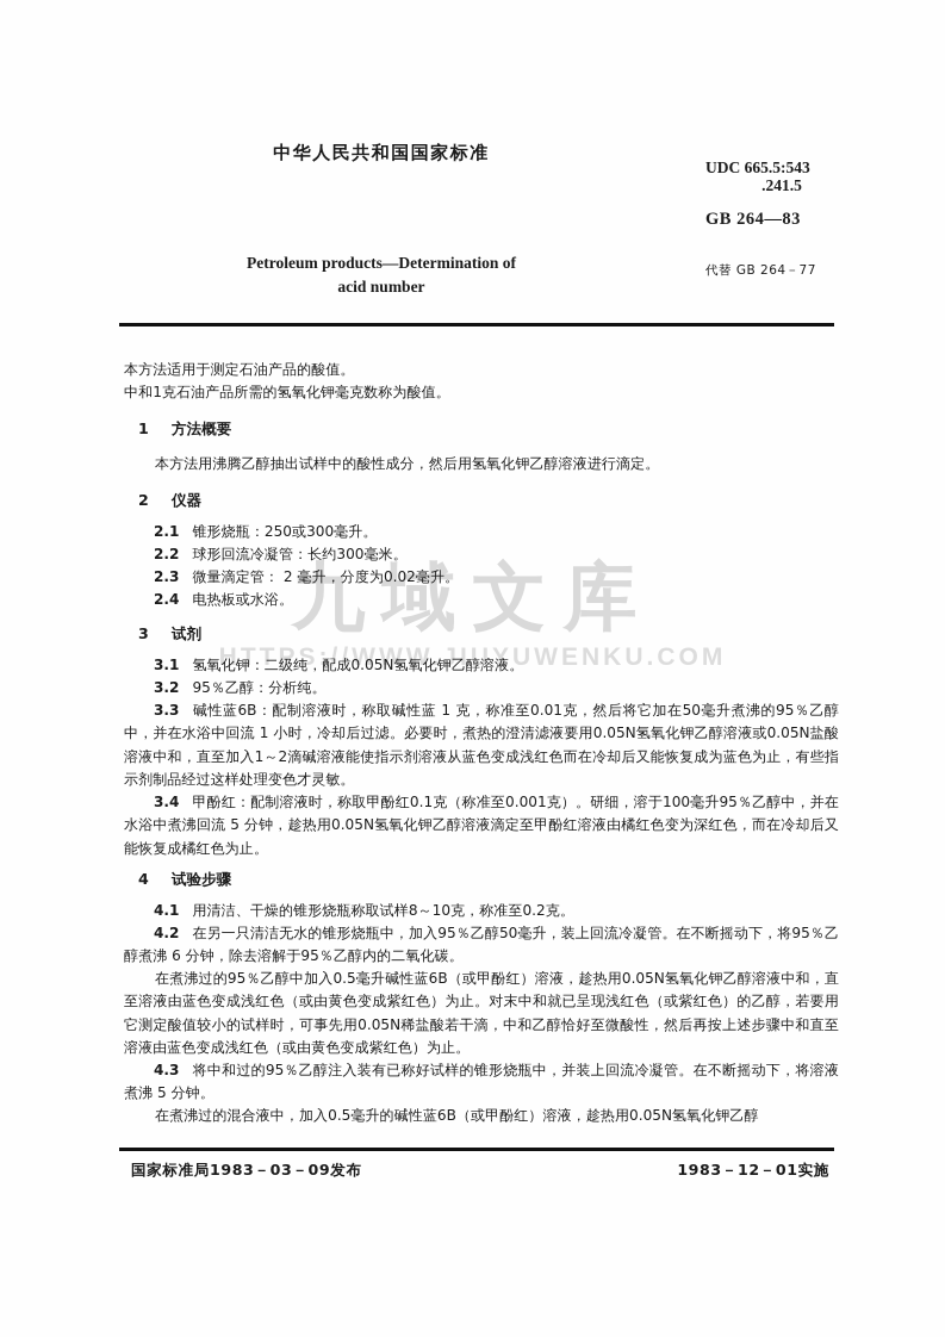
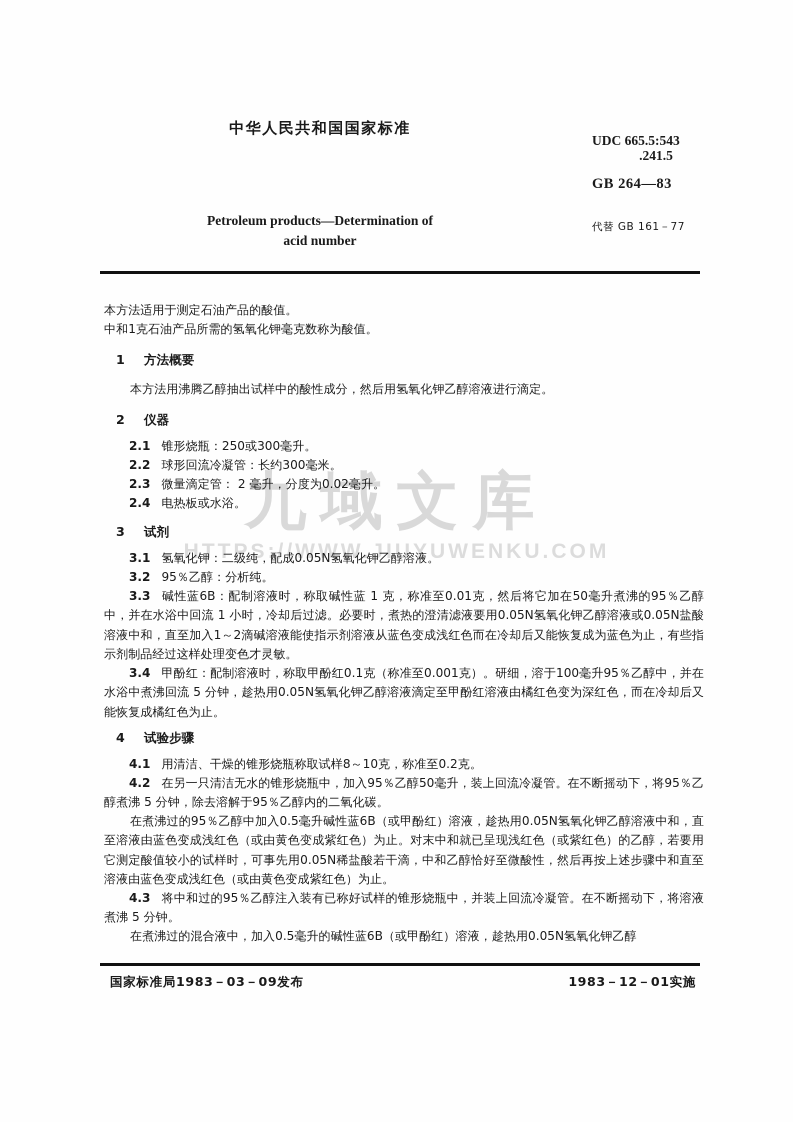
  九域文库
  HTTPS://WWW.JIUYUWENKU.COM
  中华人民共和国国家标准
  Petroleum products—Determination of
  acid number
  UDC 665.5:543
  .241.5
  GB 264—83
- 代替 GB 264－77
+ 代替 GB 161－77
  本方法适用于测定石油产品的酸值。
  中和1克石油产品所需的氢氧化钾毫克数称为酸值。
  1 方法概要
  本方法用沸腾乙醇抽出试样中的酸性成分，然后用氢氧化钾乙醇溶液进行滴定。
  2 仪器
  2.1 锥形烧瓶：250或300毫升。
  2.2 球形回流冷凝管：长约300毫米。
  2.3 微量滴定管： 2 毫升，分度为0.02毫升。
  2.4 电热板或水浴。
  3 试剂
  3.1 氢氧化钾：二级纯，配成0.05N氢氧化钾乙醇溶液。
  3.2 95％乙醇：分析纯。
  3.3 碱性蓝6B：配制溶液时，称取碱性蓝 1 克，称准至0.01克，然后将它加在50毫升煮沸的95％乙醇中，并在水浴中回流 1 小时，冷却后过滤。必要时，煮热的澄清滤液要用0.05N氢氧化钾乙醇溶液或0.05N盐酸溶液中和，直至加入1～2滴碱溶液能使指示剂溶液从蓝色变成浅红色而在冷却后又能恢复成为蓝色为止，有些指示剂制品经过这样处理变色才灵敏。
  3.4 甲酚红：配制溶液时，称取甲酚红0.1克（称准至0.001克）。研细，溶于100毫升95％乙醇中，并在水浴中煮沸回流 5 分钟，趁热用0.05N氢氧化钾乙醇溶液滴定至甲酚红溶液由橘红色变为深红色，而在冷却后又能恢复成橘红色为止。
  4 试验步骤
  4.1 用清洁、干燥的锥形烧瓶称取试样8～10克，称准至0.2克。
- 4.2 在另一只清洁无水的锥形烧瓶中，加入95％乙醇50毫升，装上回流冷凝管。在不断摇动下，将95％乙醇煮沸 6 分钟，除去溶解于95％乙醇内的二氧化碳。
+ 4.2 在另一只清洁无水的锥形烧瓶中，加入95％乙醇50毫升，装上回流冷凝管。在不断摇动下，将95％乙醇煮沸 5 分钟，除去溶解于95％乙醇内的二氧化碳。
  在煮沸过的95％乙醇中加入0.5毫升碱性蓝6B（或甲酚红）溶液，趁热用0.05N氢氧化钾乙醇溶液中和，直至溶液由蓝色变成浅红色（或由黄色变成紫红色）为止。对末中和就已呈现浅红色（或紫红色）的乙醇，若要用它测定酸值较小的试样时，可事先用0.05N稀盐酸若干滴，中和乙醇恰好至微酸性，然后再按上述步骤中和直至溶液由蓝色变成浅红色（或由黄色变成紫红色）为止。
  4.3 将中和过的95％乙醇注入装有已称好试样的锥形烧瓶中，并装上回流冷凝管。在不断摇动下，将溶液煮沸 5 分钟。
  在煮沸过的混合液中，加入0.5毫升的碱性蓝6B（或甲酚红）溶液，趁热用0.05N氢氧化钾乙醇
  国家标准局1983－03－09发布
  1983－12－01实施
